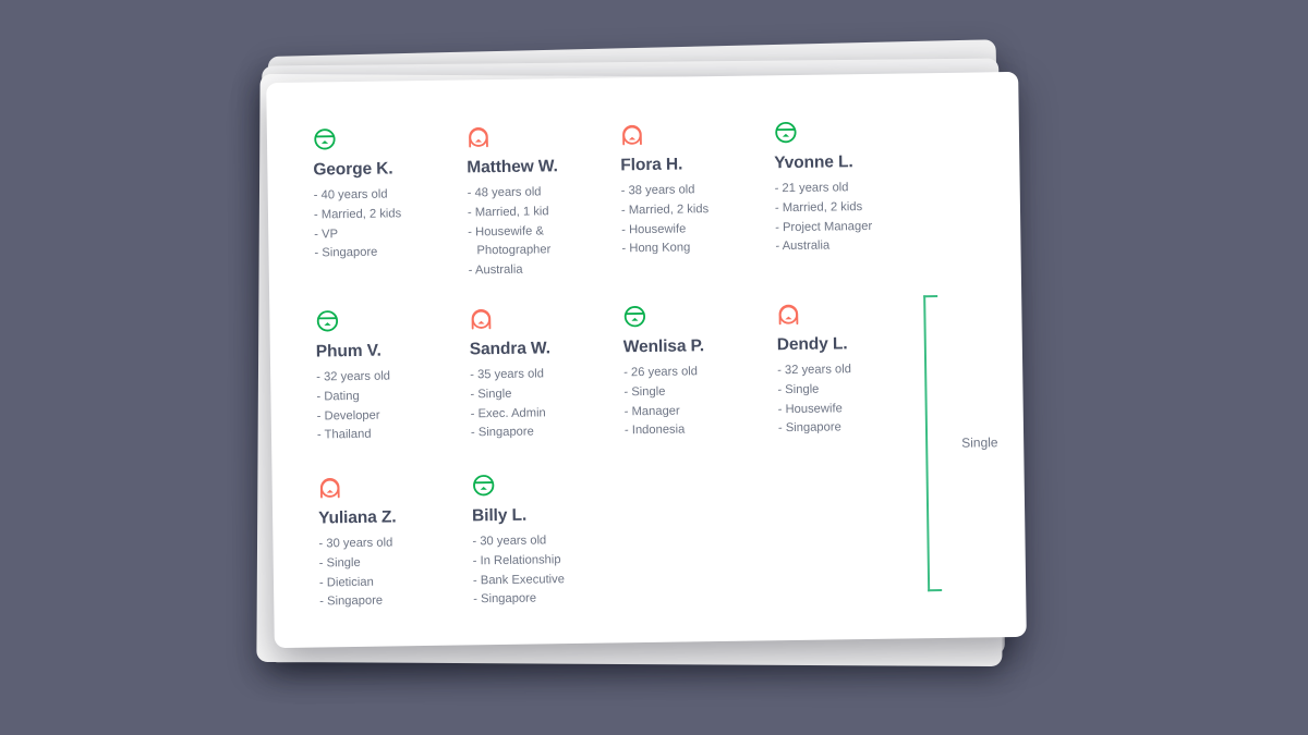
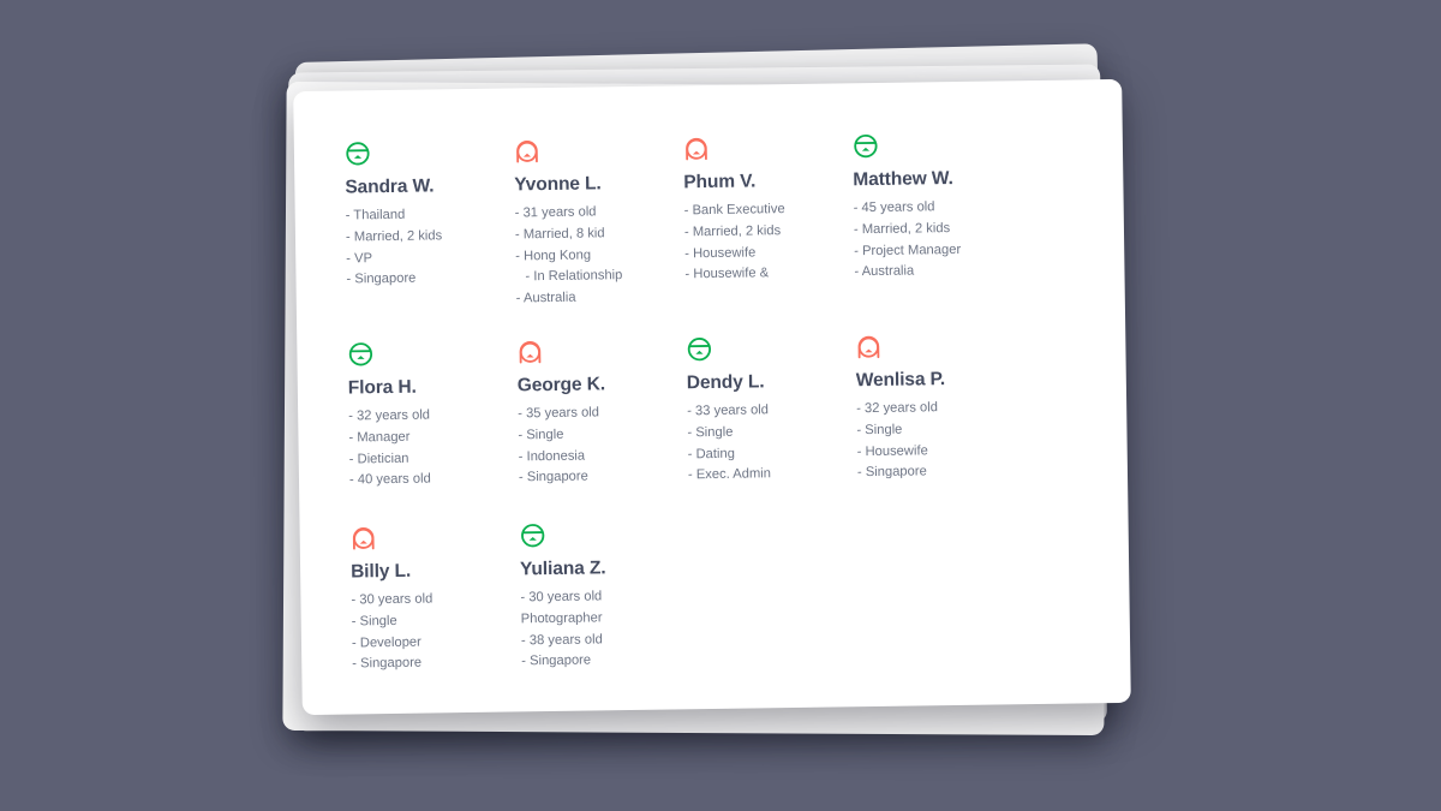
- George K.
+ Sandra W.
- - 40 years old
+ - Thailand
  - Married, 2 kids
  - VP
  - Singapore
- Matthew W.
+ Yvonne L.
- - 48 years old
+ - 31 years old
- - Married, 1 kid
+ - Married, 8 kid
- - Housewife &
+ - Hong Kong
- Photographer
+ - In Relationship
  - Australia
- Flora H.
+ Phum V.
- - 38 years old
+ - Bank Executive
  - Married, 2 kids
  - Housewife
- - Hong Kong
+ - Housewife &
- Yvonne L.
+ Matthew W.
- - 21 years old
+ - 45 years old
  - Married, 2 kids
  - Project Manager
  - Australia
- Phum V.
+ Flora H.
  - 32 years old
- - Dating
+ - Manager
- - Developer
+ - Dietician
- - Thailand
+ - 40 years old
- Sandra W.
+ George K.
  - 35 years old
  - Single
- - Exec. Admin
+ - Indonesia
  - Singapore
- Wenlisa P.
+ Dendy L.
- - 26 years old
+ - 33 years old
  - Single
- - Manager
+ - Dating
- - Indonesia
+ - Exec. Admin
- Dendy L.
+ Wenlisa P.
  - 32 years old
  - Single
  - Housewife
  - Singapore
- Yuliana Z.
+ Billy L.
  - 30 years old
  - Single
- - Dietician
+ - Developer
  - Singapore
- Billy L.
+ Yuliana Z.
  - 30 years old
- - In Relationship
+ Photographer
- - Bank Executive
+ - 38 years old
  - Singapore
- Single
